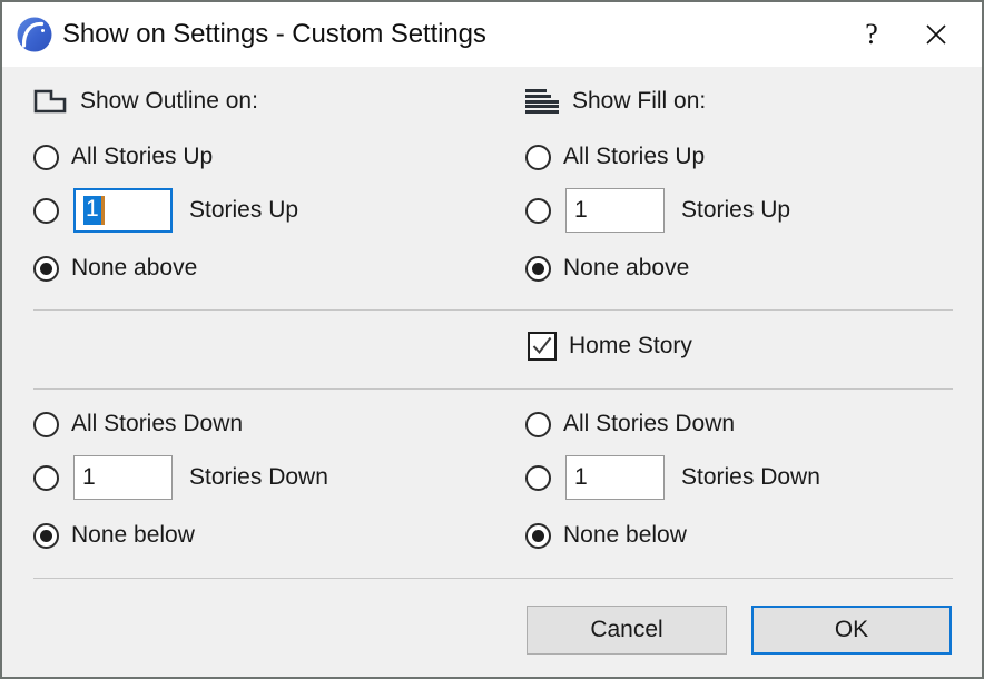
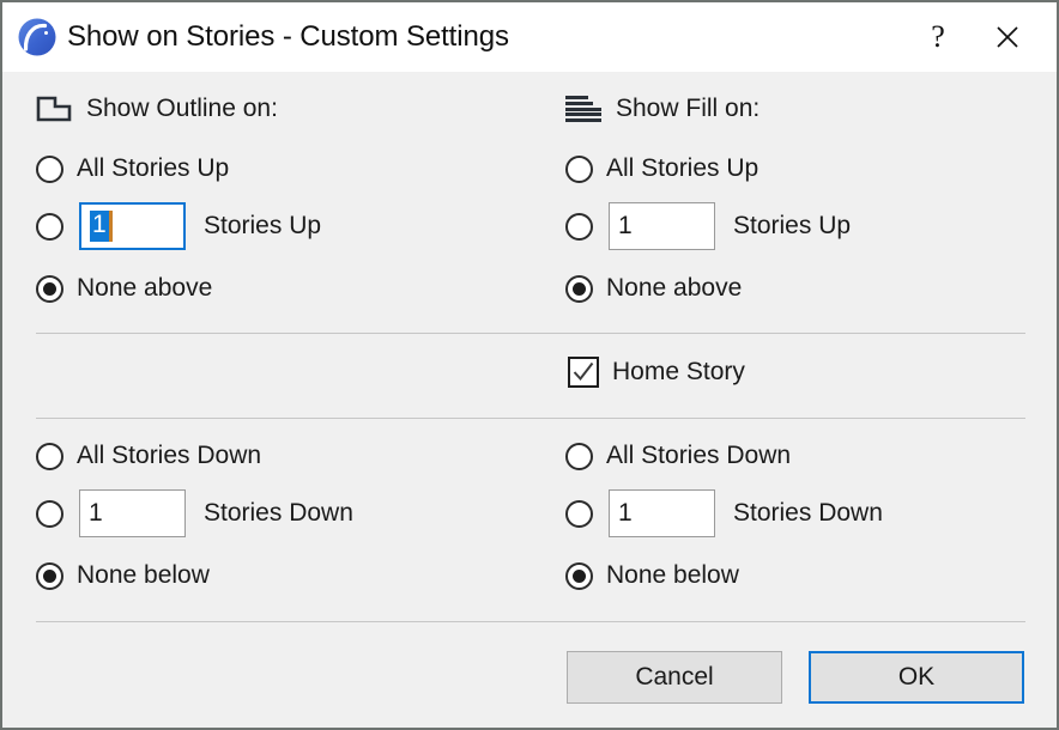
- Show on Settings - Custom Settings
+ Show on Stories - Custom Settings
  ?
  Show Outline on:
  All Stories Up
  1
  Stories Up
  None above
  All Stories Down
  1
  Stories Down
  None below
  Show Fill on:
  All Stories Up
  1
  Stories Up
  None above
  Home Story
  All Stories Down
  1
  Stories Down
  None below
  Cancel
  OK
